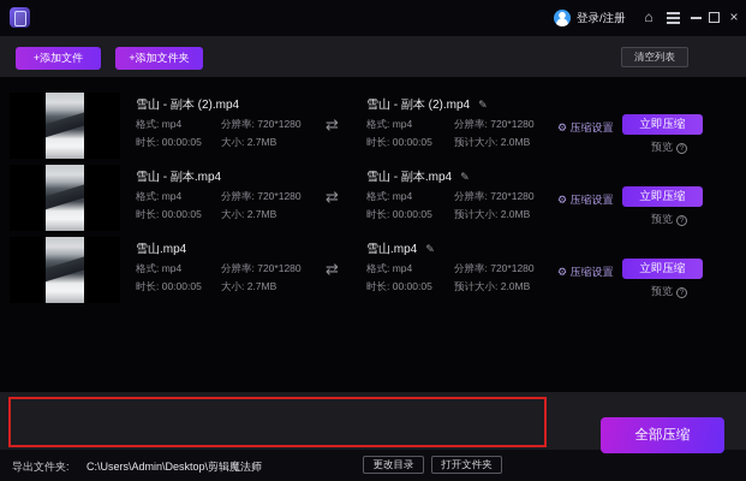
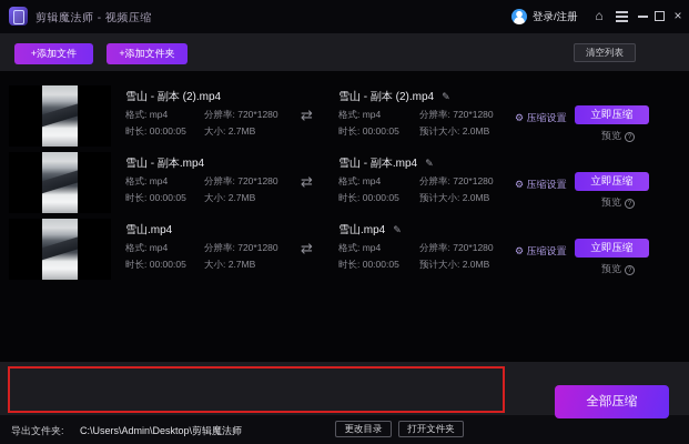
+ 剪辑魔法师 - 视频压缩
  登录/注册
  ⌂
  ×
  +添加文件
  +添加文件夹
  清空列表
  雪山 - 副本 (2).mp4
  格式: mp4
  分辨率: 720*1280
  时长: 00:00:05
  大小: 2.7MB
  ⇄
  雪山 - 副本 (2).mp4 ✎
  格式: mp4
  分辨率: 720*1280
  时长: 00:00:05
  预计大小: 2.0MB
  ⚙ 压缩设置
  立即压缩
  雪山 - 副本.mp4
  格式: mp4
  分辨率: 720*1280
  时长: 00:00:05
  大小: 2.7MB
  ⇄
  雪山 - 副本.mp4 ✎
  格式: mp4
  分辨率: 720*1280
  时长: 00:00:05
  预计大小: 2.0MB
  ⚙ 压缩设置
  立即压缩
  雪山.mp4
  格式: mp4
  分辨率: 720*1280
  时长: 00:00:05
  大小: 2.7MB
  ⇄
  雪山.mp4 ✎
  格式: mp4
  分辨率: 720*1280
  时长: 00:00:05
  预计大小: 2.0MB
  ⚙ 压缩设置
  立即压缩
  全部压缩
  导出文件夹:
  C:\Users\Admin\Desktop\剪辑魔法师
  更改目录
  打开文件夹
